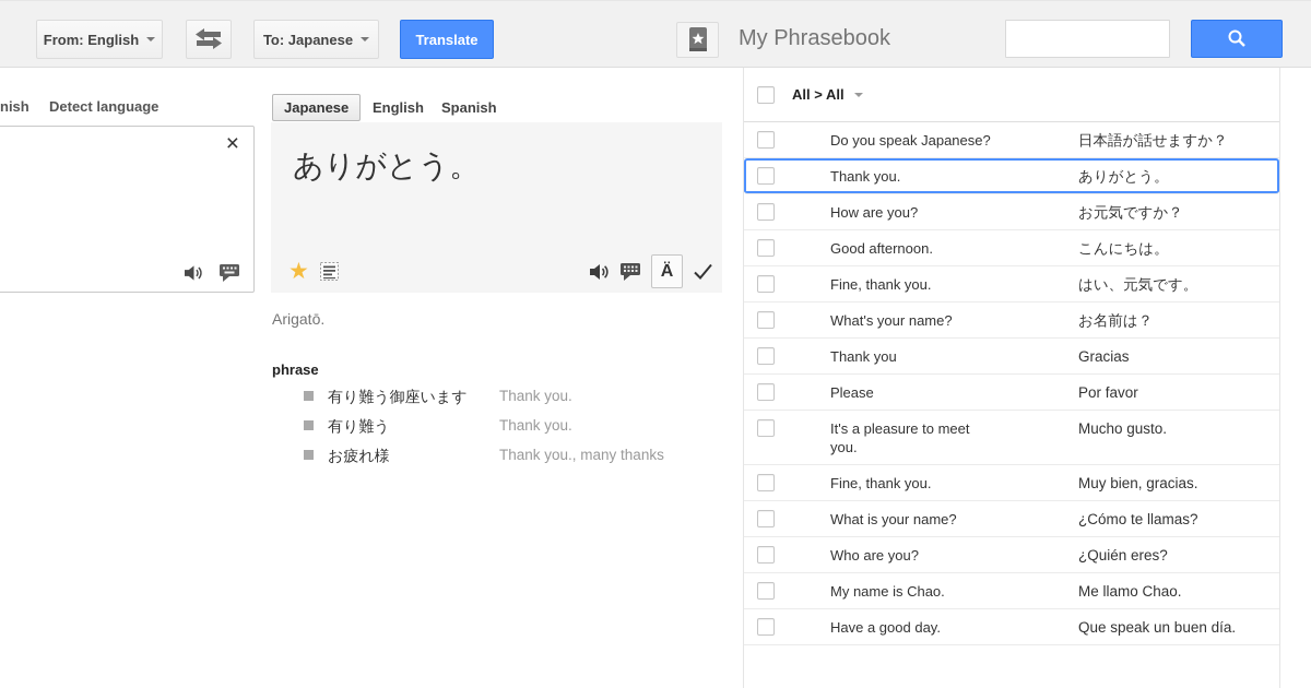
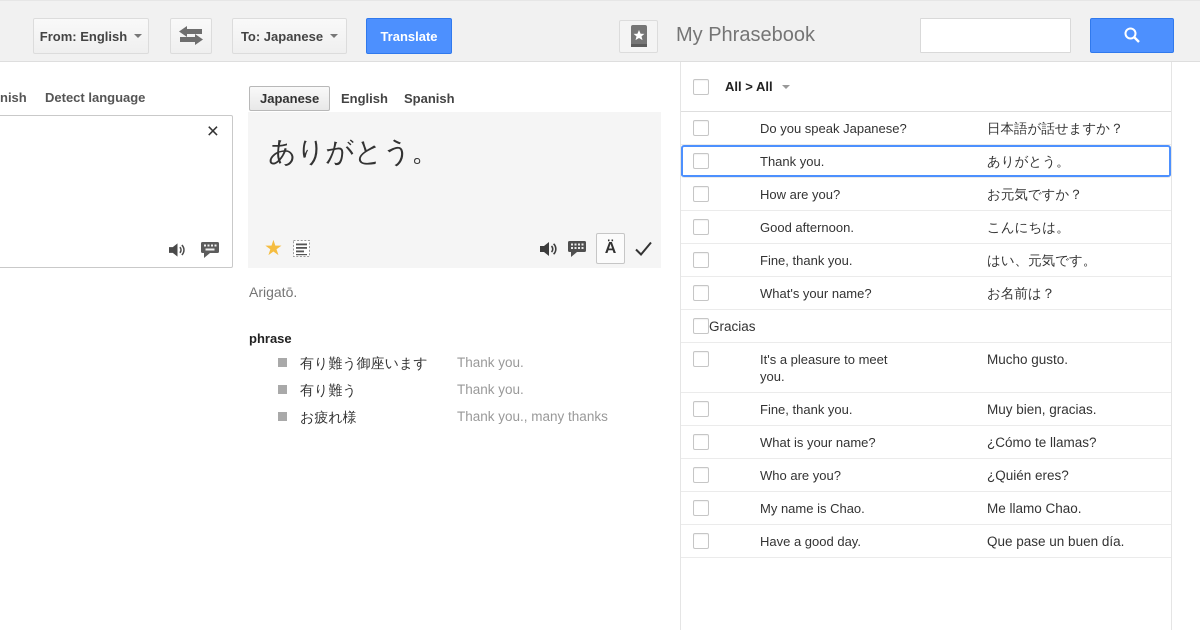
  From: English
  To: Japanese
  Translate
  My Phrasebook
  nish
  Detect language
  ×
  Japanese
  English
  Spanish
  ありがとう。
  ★
  Ä
  Arigatō.
  phrase
  有り難う御座います
  Thank you.
  有り難う
  Thank you.
  お疲れ様
  Thank you., many thanks
  All > All
  Do you speak Japanese?
  日本語が話せますか？
  Thank you.
  ありがとう。
  How are you?
  お元気ですか？
  Good afternoon.
  こんにちは。
  Fine, thank you.
  はい、元気です。
  What's your name?
  お名前は？
- Thank you
  Gracias
- Please
- Por favor
  It's a pleasure to meet
  you.
  Mucho gusto.
  Fine, thank you.
  Muy bien, gracias.
  What is your name?
  ¿Cómo te llamas?
  Who are you?
  ¿Quién eres?
  My name is Chao.
  Me llamo Chao.
  Have a good day.
- Que speak un buen día.
+ Que pase un buen día.
